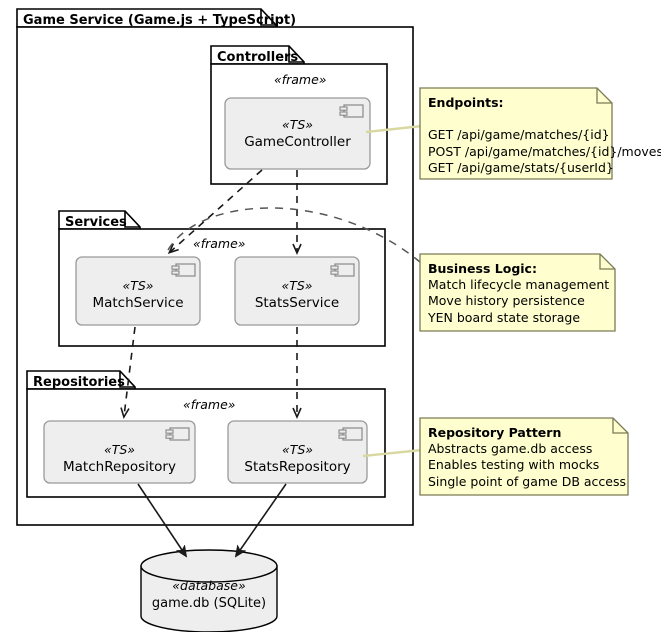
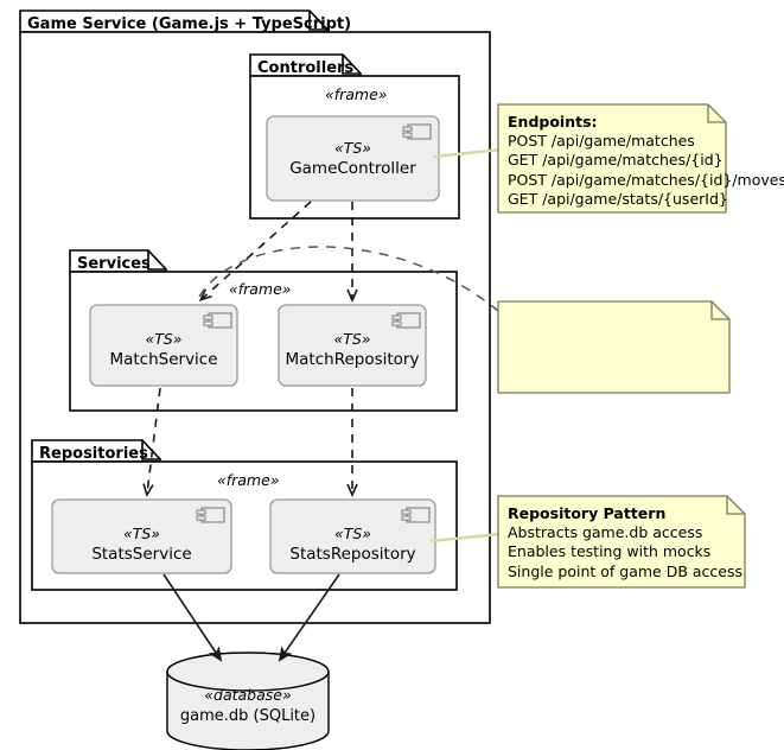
  Game Service (Game.js + TypeScript)
  Controllers
  «frame»
  «TS»
  GameController
  Services
  «frame»
  «TS»
  MatchService
  «TS»
- StatsService
+ MatchRepository
  Repositories
  «frame»
  «TS»
- MatchRepository
+ StatsService
  «TS»
  StatsRepository
  «database»
  game.db (SQLite)
  Endpoints:
+ POST /api/game/matches
  GET /api/game/matches/{id}
  POST /api/game/matches/{id}/moves
  GET /api/game/stats/{userId}
- Business Logic:
- Match lifecycle management
- Move history persistence
- YEN board state storage
  Repository Pattern
  Abstracts game.db access
  Enables testing with mocks
  Single point of game DB access
